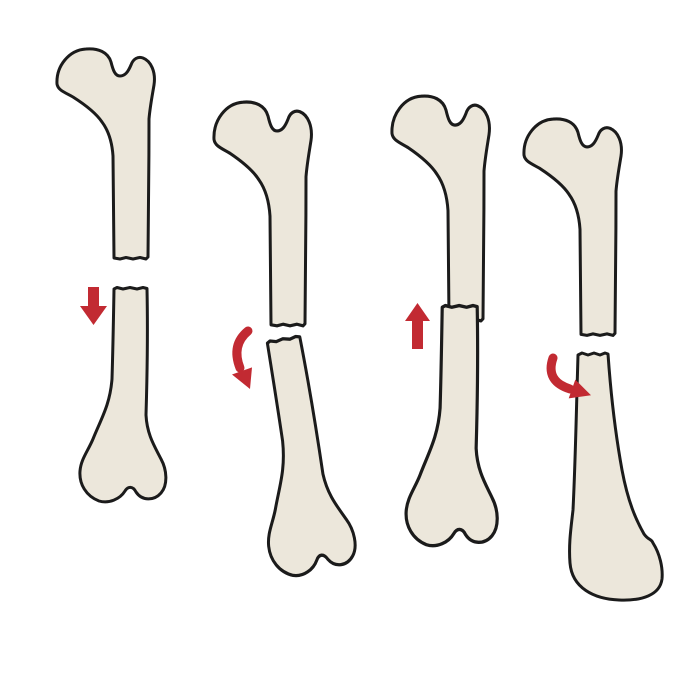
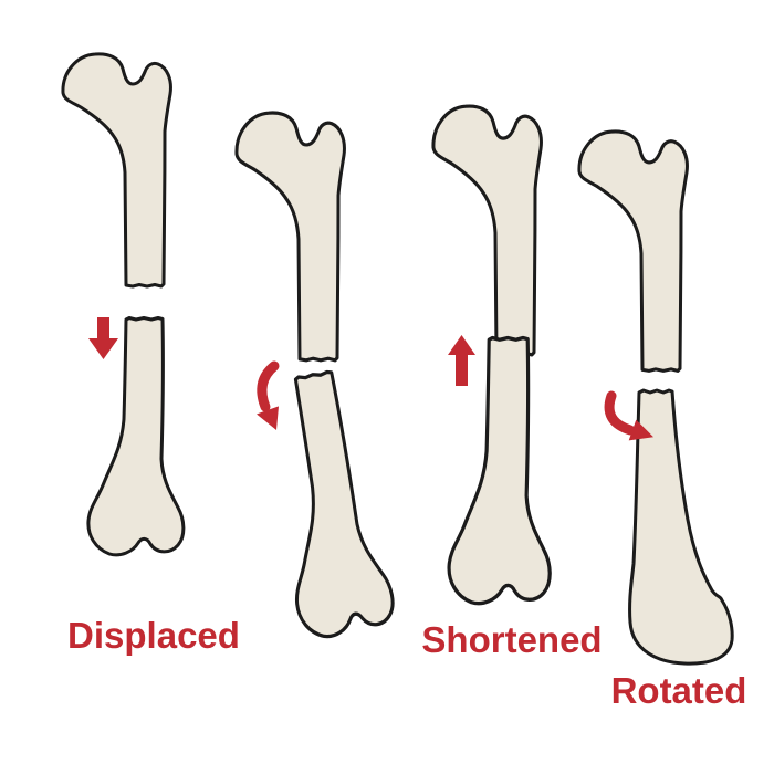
+ Displaced
+ Shortened
+ Rotated
